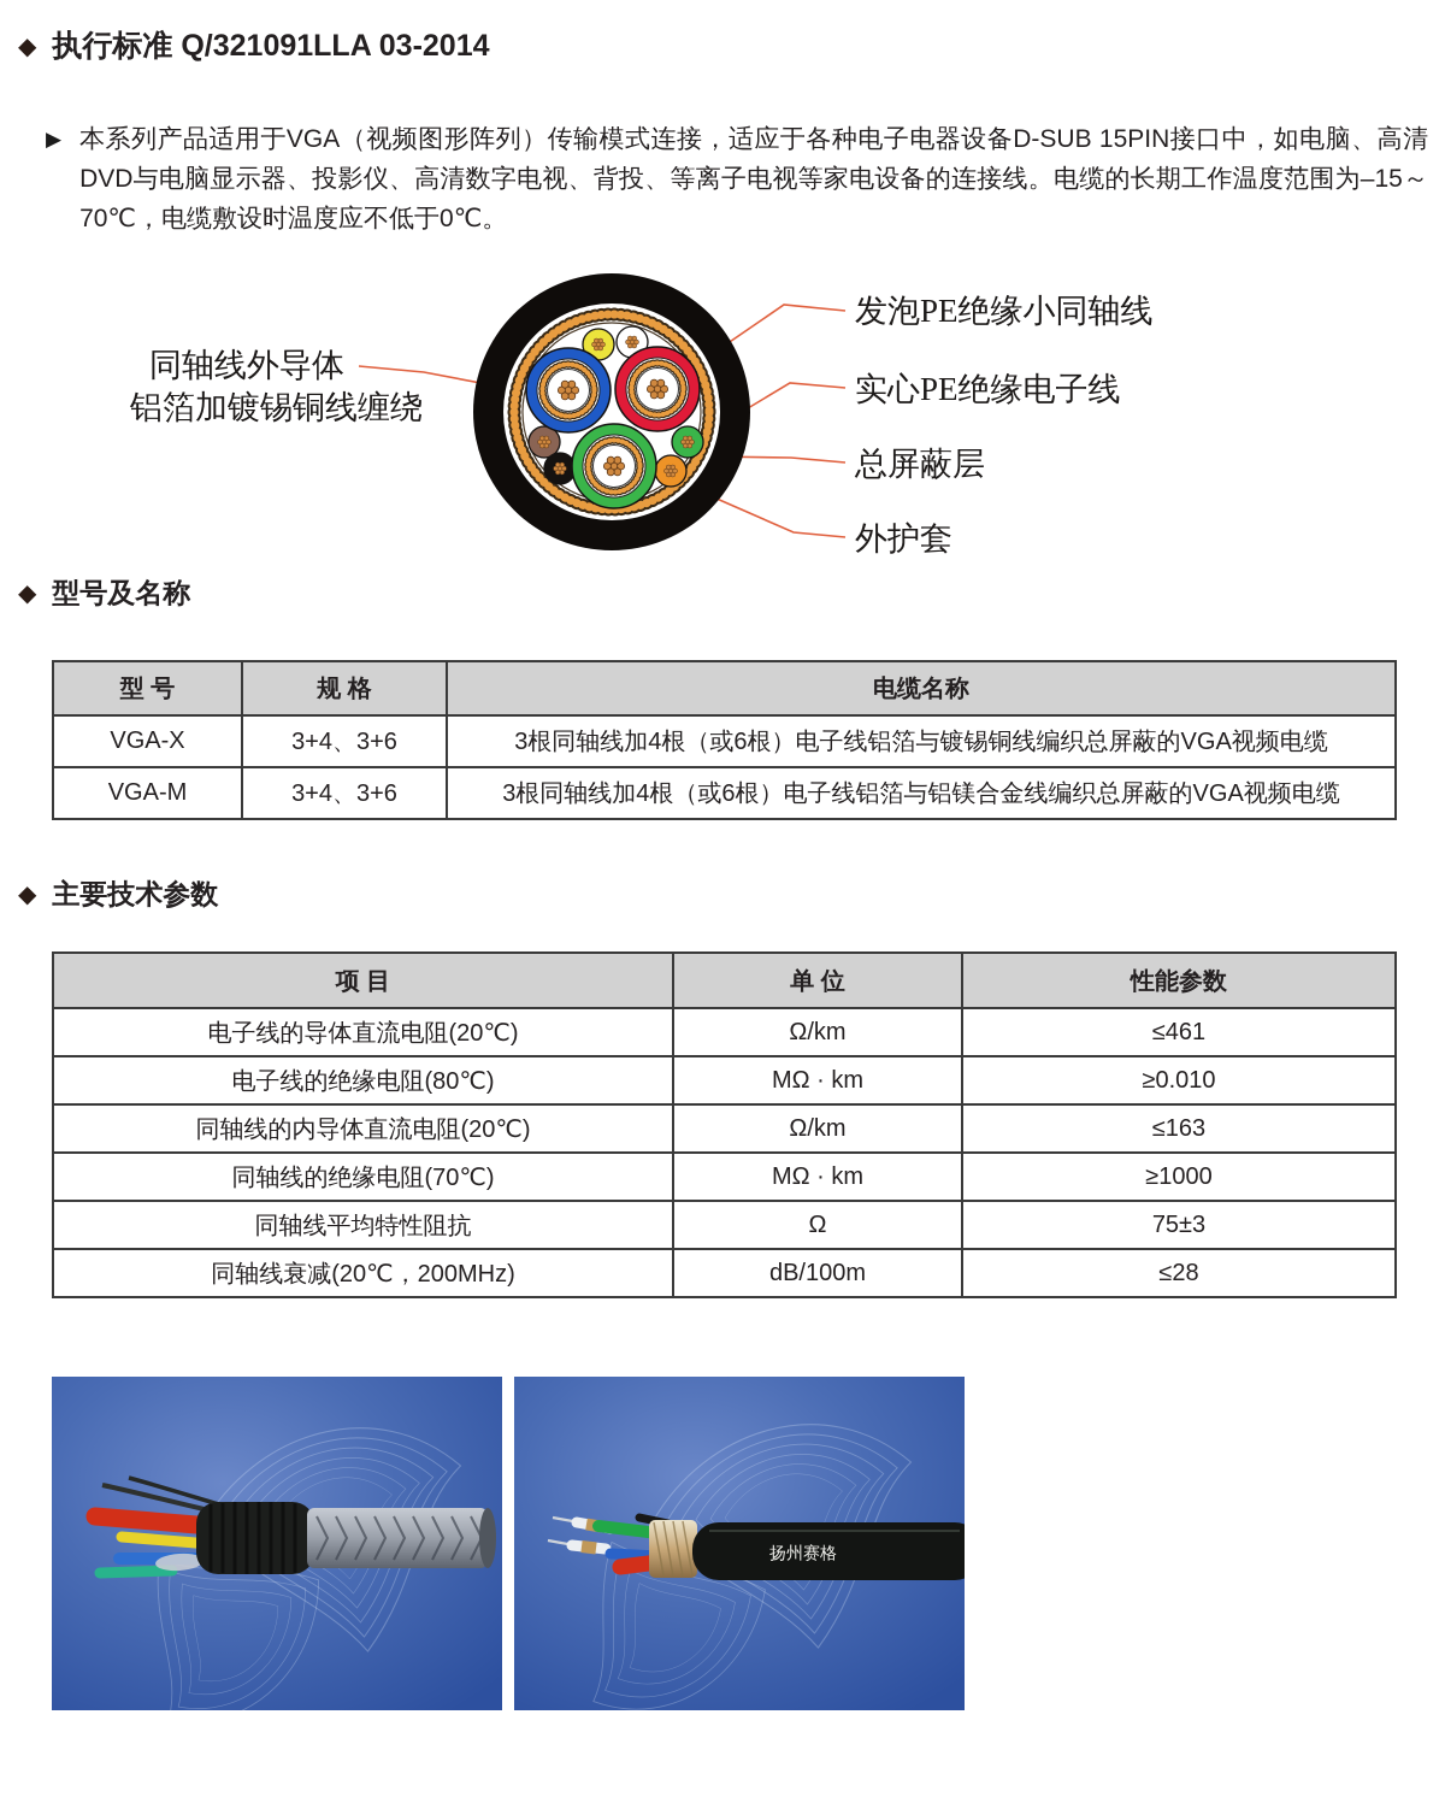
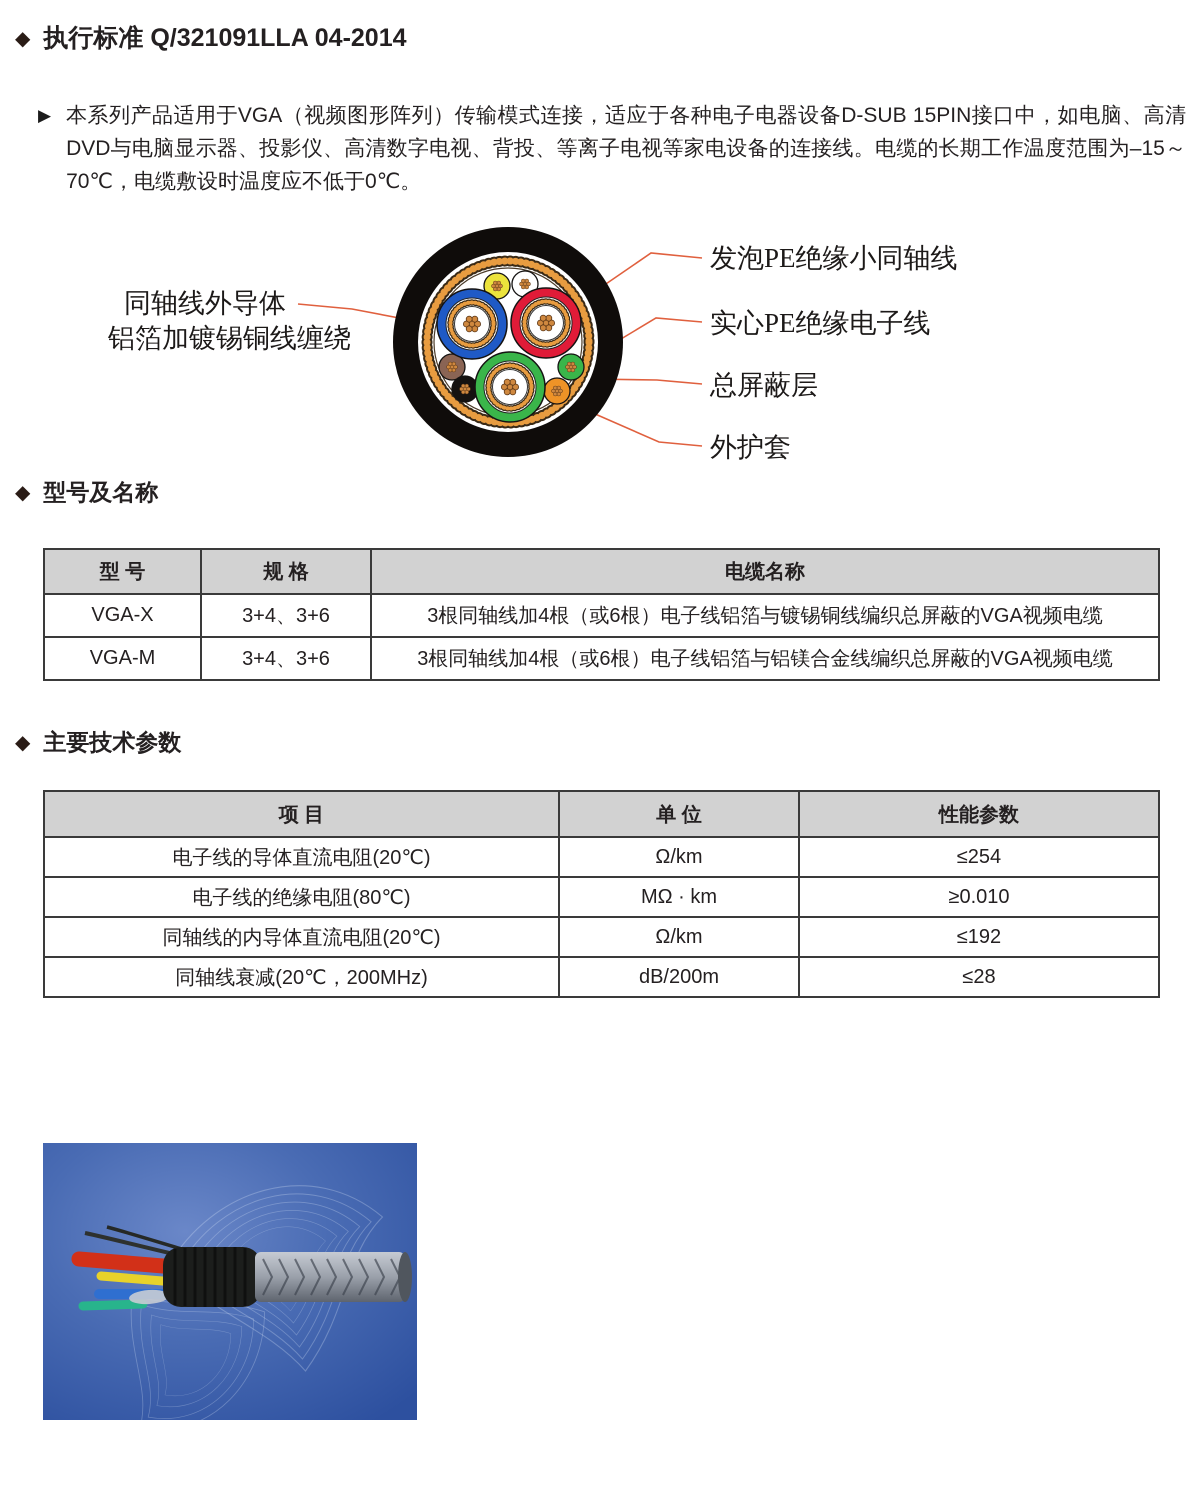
  ◆
- 执行标准 Q/321091LLA 03-2014
+ 执行标准 Q/321091LLA 04-2014
  ▶
  本系列产品适用于VGA（视频图形阵列）传输模式连接，适应于各种电子电器设备D-SUB 15PIN接口中，如电脑、高清DVD与电脑显示器、投影仪、高清数字电视、背投、等离子电视等家电设备的连接线。电缆的长期工作温度范围为–15～70℃，电缆敷设时温度应不低于0℃。
  同轴线外导体
  铝箔加镀锡铜线缠绕
  发泡PE绝缘小同轴线
  实心PE绝缘电子线
  总屏蔽层
  外护套
  ◆
  型号及名称
  型 号	规 格	电缆名称
  VGA-X	3+4、3+6	3根同轴线加4根（或6根）电子线铝箔与镀锡铜线编织总屏蔽的VGA视频电缆
  VGA-M	3+4、3+6	3根同轴线加4根（或6根）电子线铝箔与铝镁合金线编织总屏蔽的VGA视频电缆
  ◆
  主要技术参数
  项 目	单 位	性能参数
- 电子线的导体直流电阻(20℃)	Ω/km	≤461
+ 电子线的导体直流电阻(20℃)	Ω/km	≤254
  电子线的绝缘电阻(80℃)	MΩ · km	≥0.010
- 同轴线的内导体直流电阻(20℃)	Ω/km	≤163
+ 同轴线的内导体直流电阻(20℃)	Ω/km	≤192
- 同轴线的绝缘电阻(70℃)	MΩ · km	≥1000
- 同轴线平均特性阻抗	Ω	75±3
- 同轴线衰减(20℃，200MHz)	dB/100m	≤28
+ 同轴线衰减(20℃，200MHz)	dB/200m	≤28
- 扬州赛格
